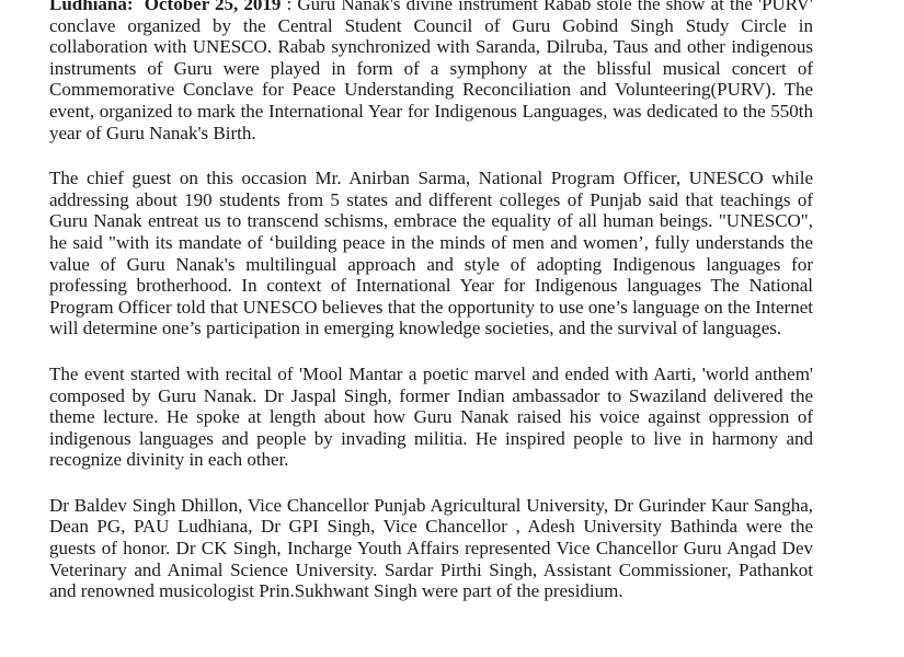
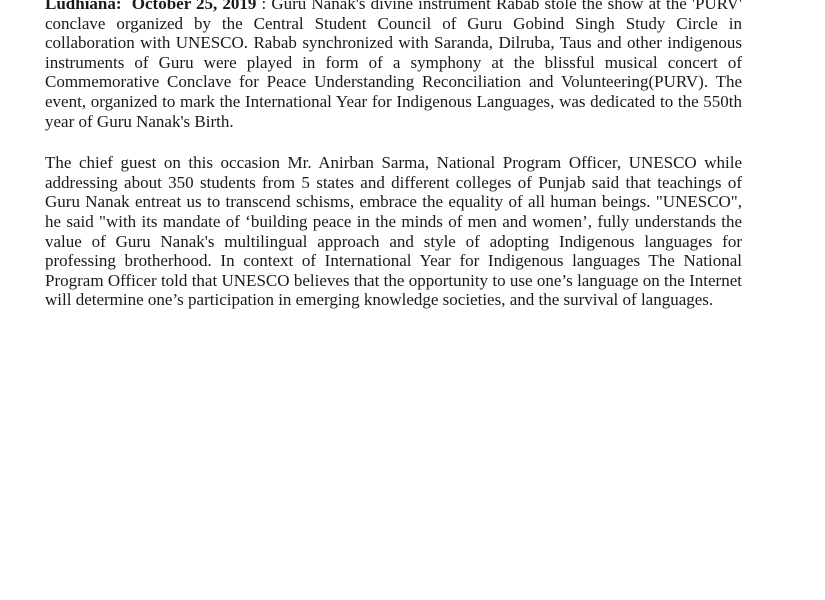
  Ludhiana: October 25, 2019 : Guru Nanak's divine instrument Rabab stole the show at the 'PURV' conclave organized by the Central Student Council of Guru Gobind Singh Study Circle in collaboration with UNESCO. Rabab synchronized with Saranda, Dilruba, Taus and other indigenous instruments of Guru were played in form of a symphony at the blissful musical concert of Commemorative Conclave for Peace Understanding Reconciliation and Volunteering(PURV). The event, organized to mark the International Year for Indigenous Languages, was dedicated to the 550th year of Guru Nanak's Birth.
- The chief guest on this occasion Mr. Anirban Sarma, National Program Officer, UNESCO while addressing about 190 students from 5 states and different colleges of Punjab said that teachings of Guru Nanak entreat us to transcend schisms, embrace the equality of all human beings. "UNESCO", he said "with its mandate of ‘building peace in the minds of men and women’, fully understands the value of Guru Nanak's multilingual approach and style of adopting Indigenous languages for professing brotherhood. In context of International Year for Indigenous languages The National Program Officer told that UNESCO believes that the opportunity to use one’s language on the Internet will determine one’s participation in emerging knowledge societies, and the survival of languages.
+ The chief guest on this occasion Mr. Anirban Sarma, National Program Officer, UNESCO while addressing about 350 students from 5 states and different colleges of Punjab said that teachings of Guru Nanak entreat us to transcend schisms, embrace the equality of all human beings. "UNESCO", he said "with its mandate of ‘building peace in the minds of men and women’, fully understands the value of Guru Nanak's multilingual approach and style of adopting Indigenous languages for professing brotherhood. In context of International Year for Indigenous languages The National Program Officer told that UNESCO believes that the opportunity to use one’s language on the Internet will determine one’s participation in emerging knowledge societies, and the survival of languages.
- The event started with recital of 'Mool Mantar a poetic marvel and ended with Aarti, 'world anthem' composed by Guru Nanak. Dr Jaspal Singh, former Indian ambassador to Swaziland delivered the theme lecture. He spoke at length about how Guru Nanak raised his voice against oppression of indigenous languages and people by invading militia. He inspired people to live in harmony and recognize divinity in each other.
- Dr Baldev Singh Dhillon, Vice Chancellor Punjab Agricultural University, Dr Gurinder Kaur Sangha, Dean PG, PAU Ludhiana, Dr GPI Singh, Vice Chancellor , Adesh University Bathinda were the guests of honor. Dr CK Singh, Incharge Youth Affairs represented Vice Chancellor Guru Angad Dev Veterinary and Animal Science University. Sardar Pirthi Singh, Assistant Commissioner, Pathankot and renowned musicologist Prin.Sukhwant Singh were part of the presidium.
